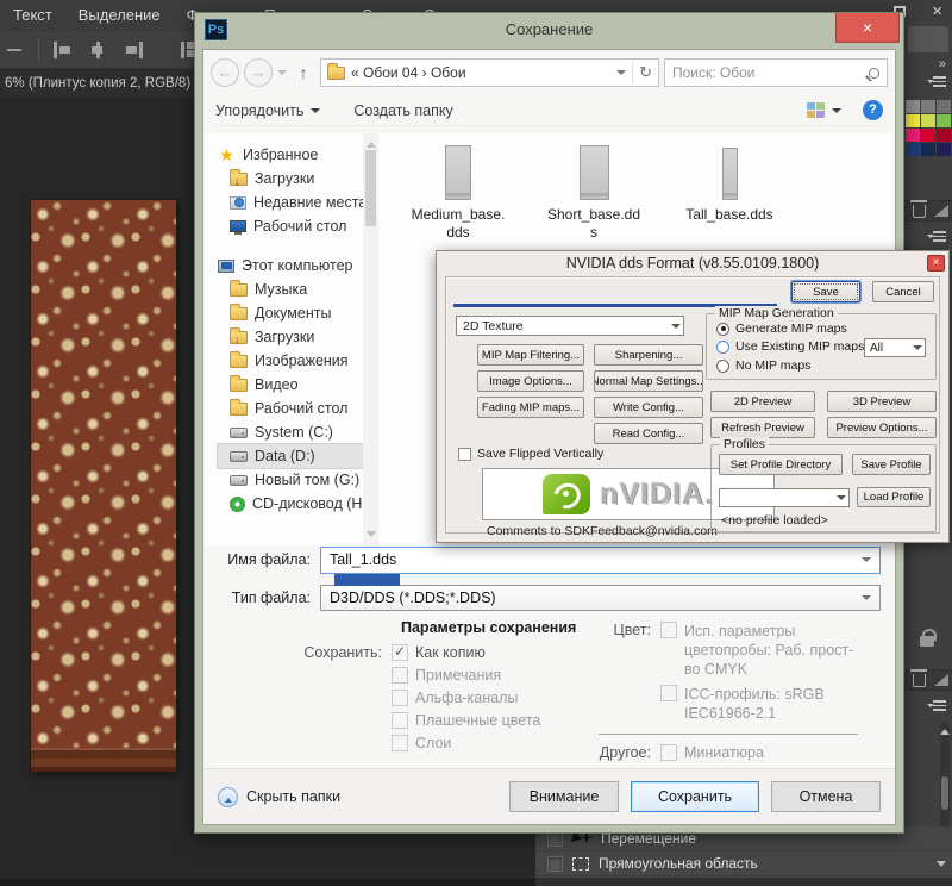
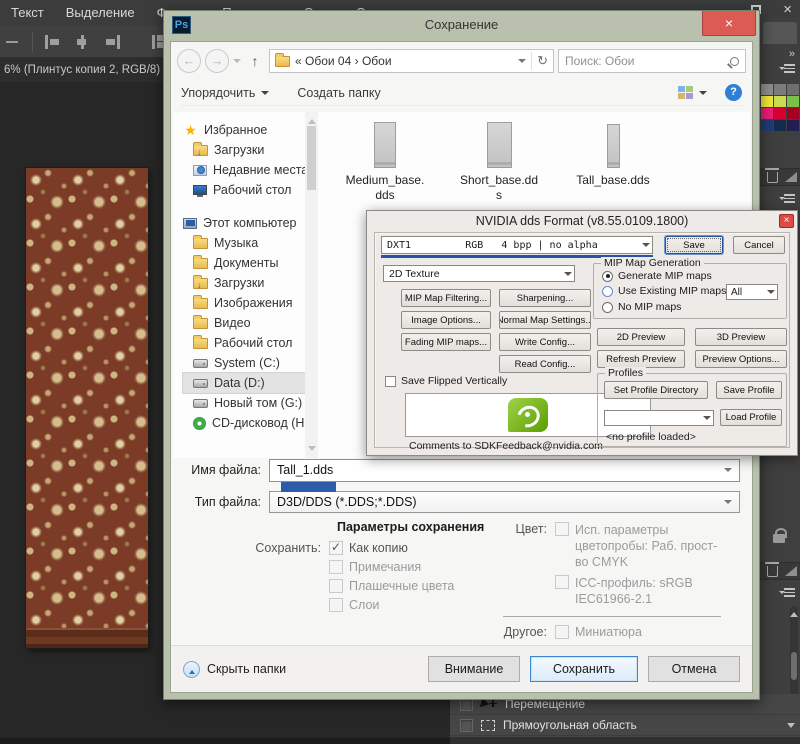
  Текст
  Выделение
  —
  ×
  6% (Плинтус копия 2, RGB/8)
  »
  Перемещение
  Прямоугольная область
  Ps
  Сохранение
  ×
  ←
  →
  ↑
  « Обои 04 › Обои
  ↻
  Поиск: Обои
  Упорядочить
  Создать папку
  ?
  ★
  Избранное
  ↓
  Загрузки
  Недавние мест
  Рабочий стол
  Этот компьютер
  Музыка
  Документы
  ↓
  Загрузки
  Изображения
  Видео
  Рабочий стол
  System (C:)
  Data (D:)
  Новый том (G:)
  CD-дисковод (H
  Medium_base.dds
  Short_base.dds
  Tall_base.dds
  Имя файла:
  Tall_1.dds
  Тип файла:
  D3D/DDS (*.DDS;*.DDS)
  Параметры сохранения
  Сохранить:
  Как копию
  Примечания
- Альфа-каналы
  Плашечные цвета
  Слои
  Цвет:
  Исп. параметры цветопробы: Раб. прост-во CMYK
  ICC-профиль: sRGB IEC61966-2.1
  Другое:
  Миниатюра
  Скрыть папки
  Внимание
  Сохранить
  Отмена
  NVIDIA dds Format (v8.55.0109.1800)
  ×
+ DXT1 RGB 4 bpp | no alpha
  Save
  Cancel
  MIP Map Generation
  Generate MIP maps
  Use Existing MIP maps
  All
  No MIP maps
  2D Texture
  MIP Map Filtering...
  Sharpening...
  Image Options...
  Normal Map Settings..
  Fading MIP maps...
  Write Config...
  Read Config...
  Save Flipped Vertically
- nVIDIA.
  Comments to SDKFeedback@nvidia.com
  2D Preview
  3D Preview
  Refresh Preview
  Preview Options...
  Profiles
  Set Profile Directory
  Save Profile
  .
  Load Profile
  <no profile loaded>
